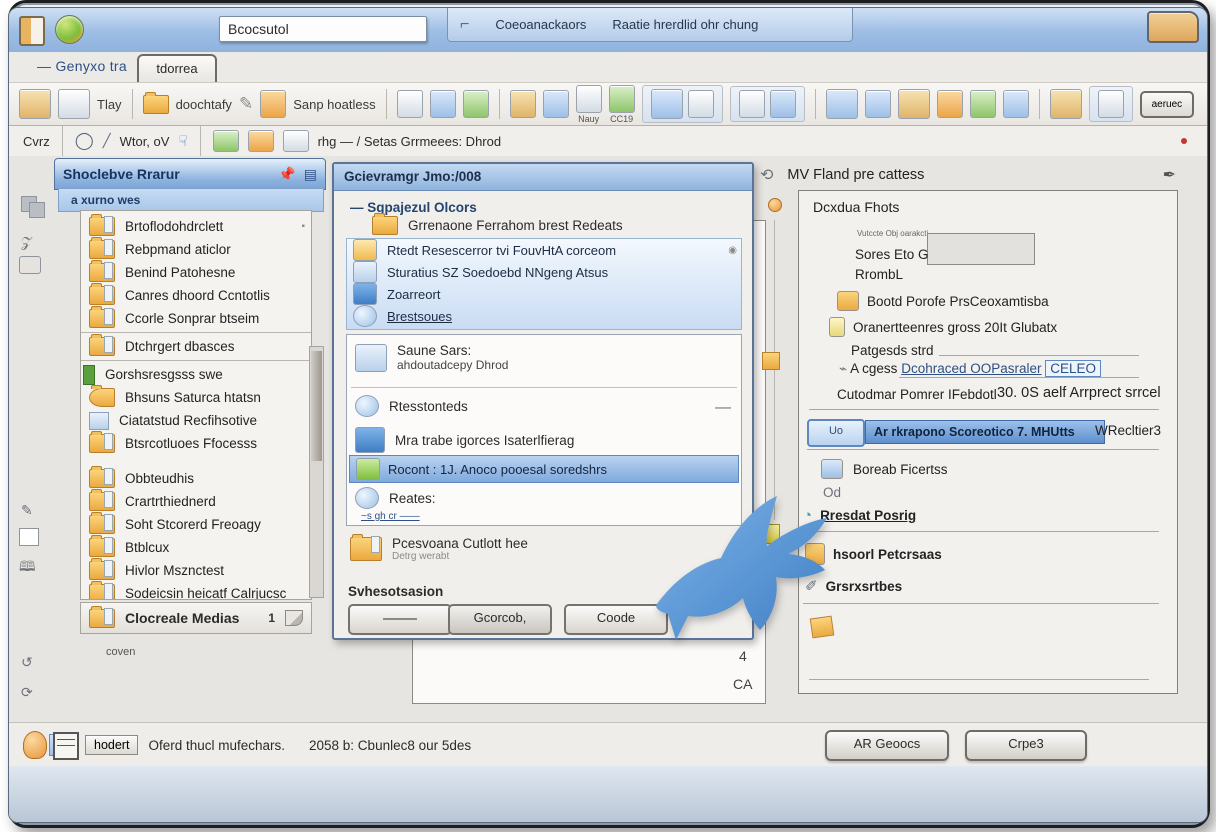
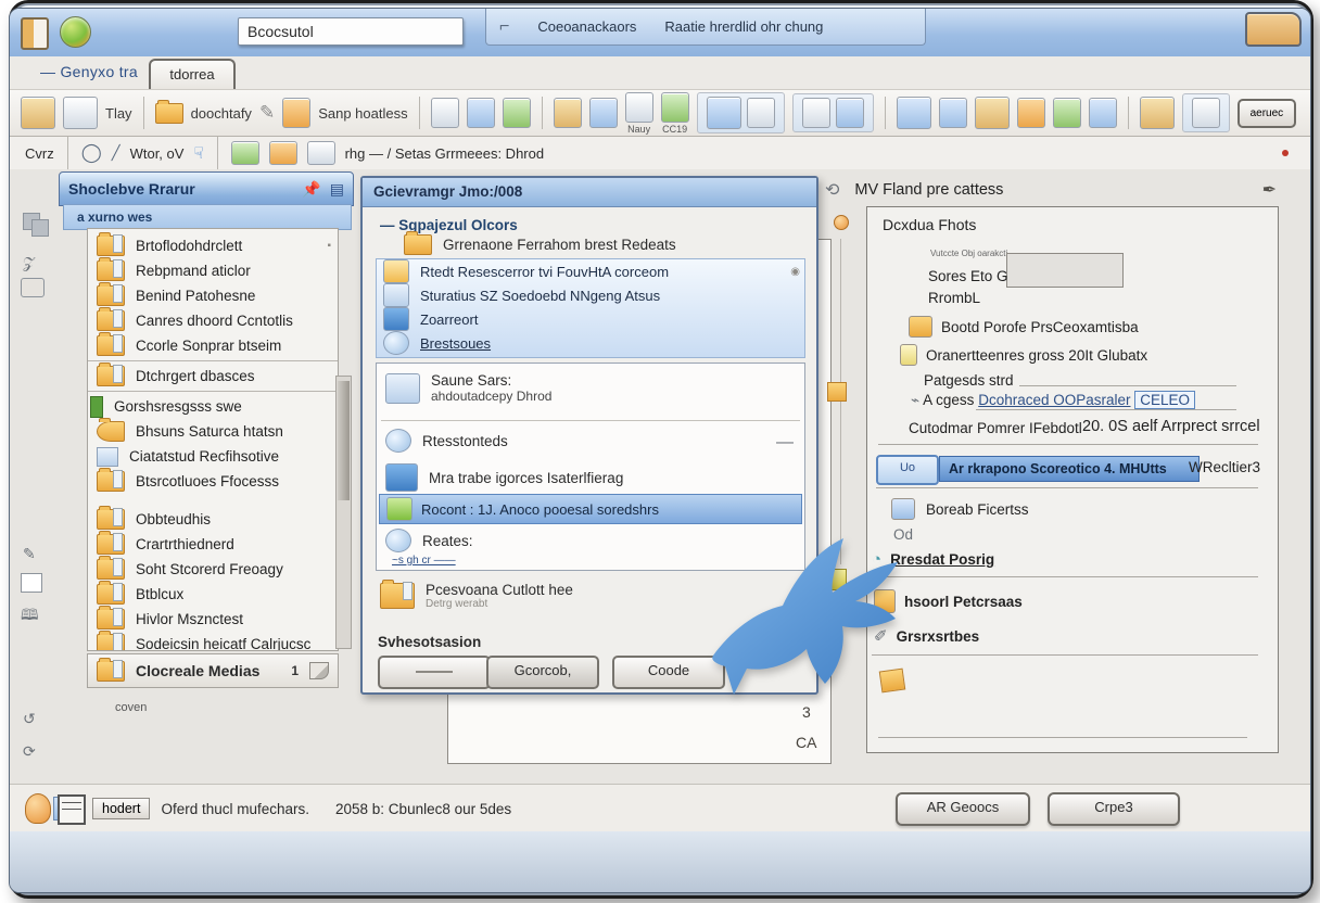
  Bcocsutol
  ⌐
  Coeoanackaors
  Raatie hrerdlid ohr chung
  — Genyxo tra
  tdorrea
  Tlay
  doochtafy
  ✎
  Sanp hoatless
  Nauy
  CC19
  aeruec
  Cvrz
  ◯
  ╱
  Wtor, oV
  ☟
  rhg — / Setas Grrmeees: Dhrod
  𝒵
  ✎
  🕮
  ↺
  ⟳
  Shoclebve Rrarur
  📌
  ▤
  a xurno wes
  Brtoflodohdrclett
  ▪
  Rebpmand aticlor
  Benind Patohesne
  Canres dhoord Ccntotlis
  Ccorle Sonprar btseim
  Dtchrgert dbasces
  Gorshsresgsss swe
  Bhsuns Saturca htatsn
  Ciatatstud Recfihsotive
  Btsrcotluoes Ffocesss
  Obbteudhis
  Crartrthiednerd
  Soht Stcorerd Freoagy
  Btblcux
  Hivlor Msznctest
  Sodeicsin heicatf Calrjucsc
  Clocreale Medias
  1
  coven
- 4
+ 3
  CA
  Gcievramgr Jmo:/008
  — Sgpajezul Olcors
  Grrenaone Ferrahom brest Redeats
  Rtedt Resescerror tvi FouvHtA corceom
  ◉
  Sturatius SZ Soedoebd NNgeng Atsus
  Zoarreort
  Brestsoues
  Saune Sars:
  ahdoutadcepy Dhrod
  Rtesstonteds
  —
  Mra trabe igorces Isaterlfierag
  Rocont : 1J. Anoco pooesal soredshrs
  Reates:
  ~s gh cr ——
  Pcesvoana Cutlott hee
  Detrg werabt
  Svhesotsasion
  Gcorcob,
  Coode
  ⟲
  MV Fland pre cattess
  ✒
  Dcxdua Fhots
  Vutccte Obj oarakct
  Sores Eto G
  RrombL
  Bootd Porofe PrsCeoxamtisba
  Oranertteenres gross 20It Glubatx
  Patgesds strd
  ⌁ A cgess Dcohraced OOPasraler CELEO
  Cutodmar Pomrer IFebdotl
- 30. 0S aelf Arrprect srrcel
+ 20. 0S aelf Arrprect srrcel
  Uo
- Ar rkrapono Scoreotico 7. MHUtts
+ Ar rkrapono Scoreotico 4. MHUtts
  WRecltier3
  Boreab Ficertss
  Od
  ◔
  Rresdat Posrig
  hsoorl Petcrsaas
  ✐
  Grsrxsrtbes
  hodert
  Oferd thucl mufechars.
  2058 b: Cbunlec8 our 5des
  AR Geoocs
  Crpe3
